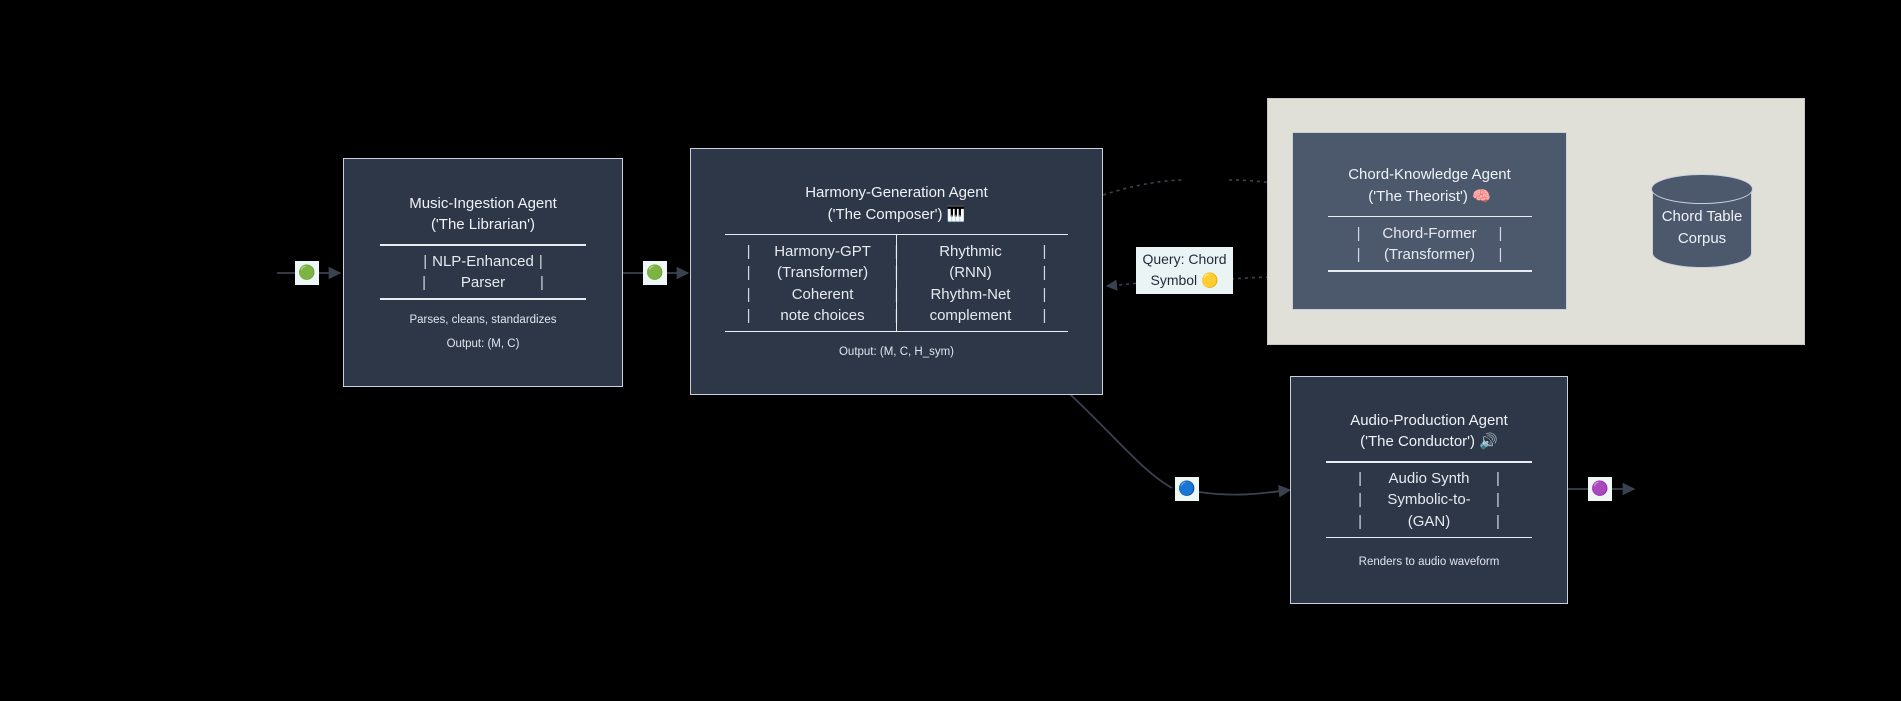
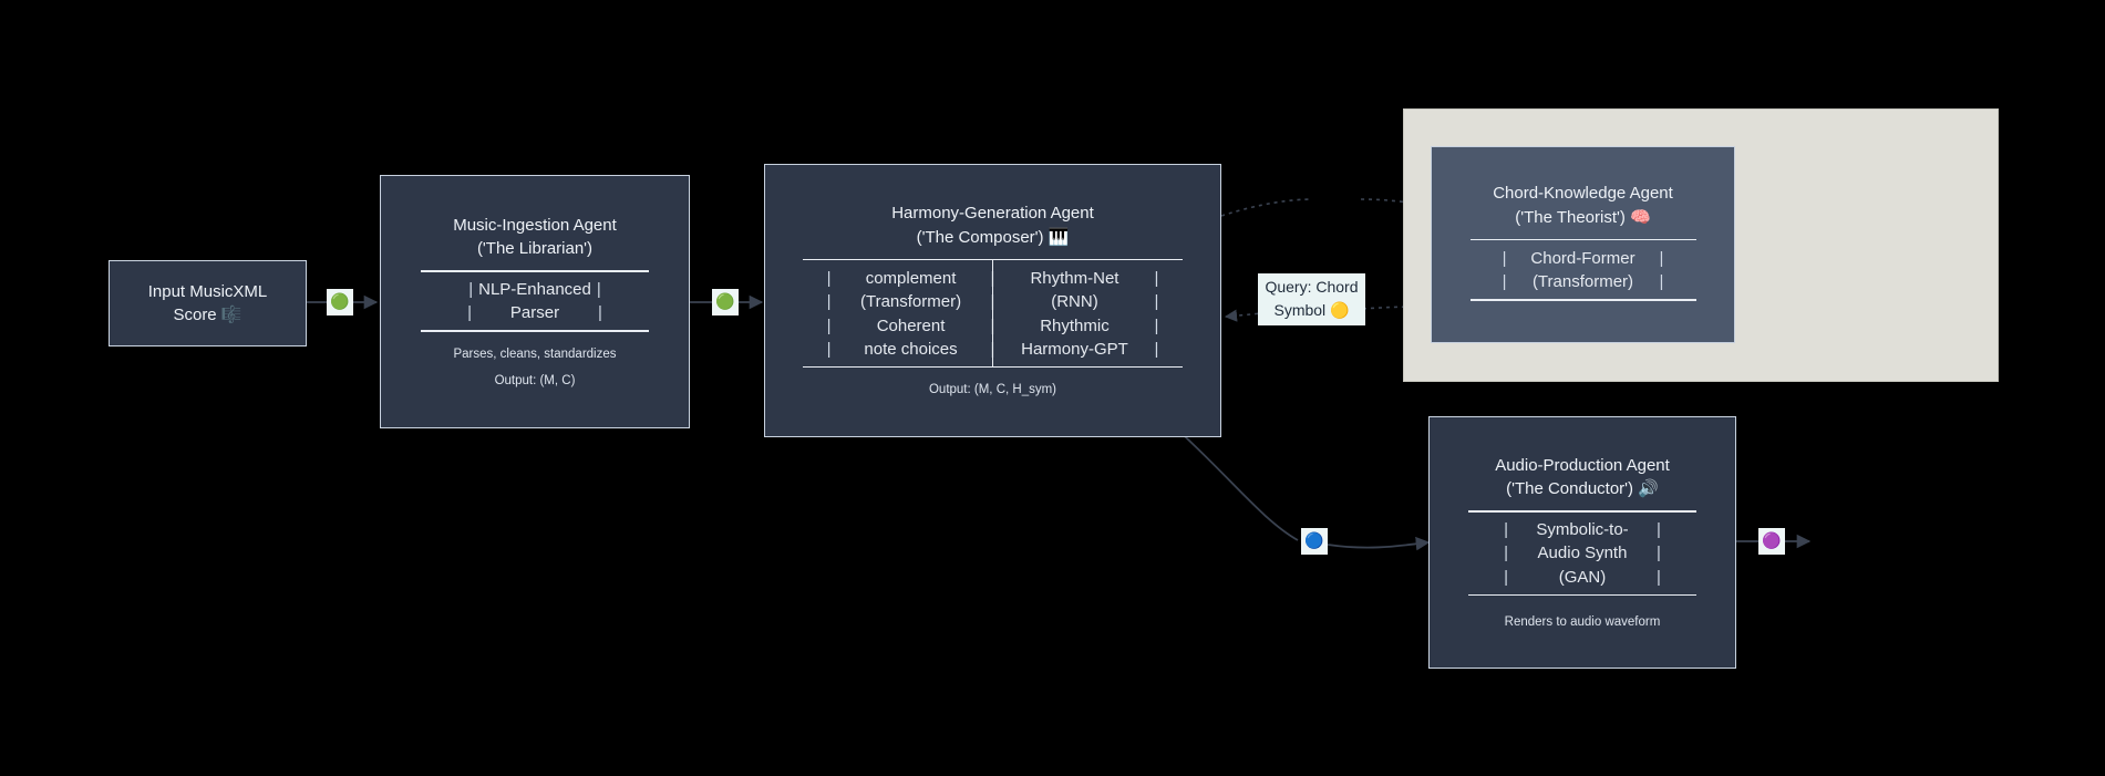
+ Input MusicXML
+ Score 🎼
  Music-Ingestion Agent
  ('The Librarian')
  |
  NLP-Enhanced
  |
  |
  Parser
  |
  Parses, cleans, standardizes
  Output: (M, C)
  Harmony-Generation Agent
  ('The Composer') 🎹
  |
- Harmony-GPT
+ complement
- Rhythmic
+ Rhythm-Net
  |
  |
  (Transformer)
  (RNN)
  |
  |
  Coherent
- Rhythm-Net
+ Rhythmic
  |
  |
  note choices
- complement
+ Harmony-GPT
  |
  Output: (M, C, H_sym)
  Chord-Knowledge Agent
  ('The Theorist') 🧠
  |
  Chord-Former
  |
  |
  (Transformer)
  |
- Chord Table
- Corpus
  Audio-Production Agent
  ('The Conductor') 🔊
  |
- Audio Synth
+ Symbolic-to-
  |
  |
- Symbolic-to-
+ Audio Synth
  |
  |
  (GAN)
  |
  Renders to audio waveform
  🟢
  🟢
  🔵
  🟣
  Query: Chord
  Symbol 🟡
